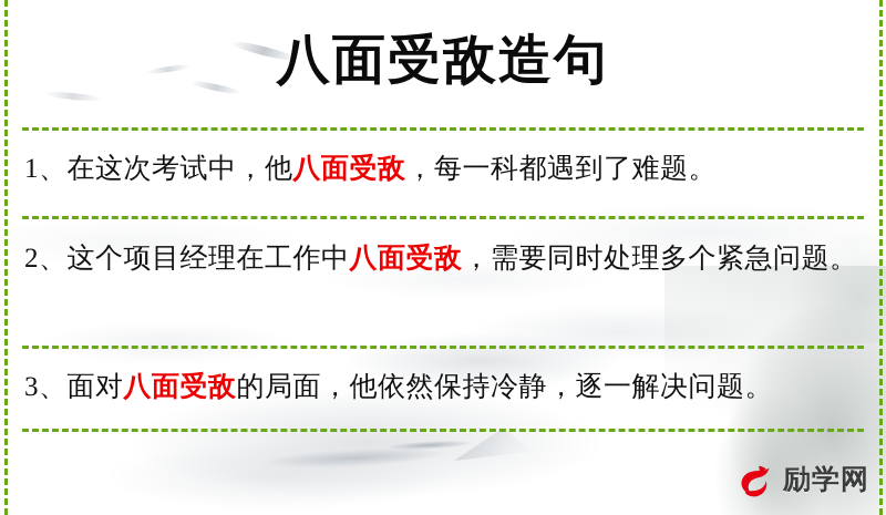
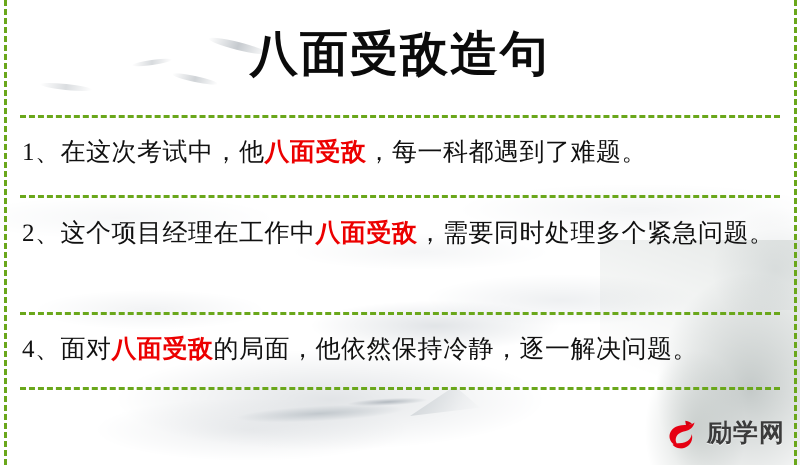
  八面受敌造句
  1、在这次考试中，他八面受敌，每一科都遇到了难题。
  2、这个项目经理在工作中八面受敌，需要同时处理多个紧急问题。
- 3、面对八面受敌的局面，他依然保持冷静，逐一解决问题。
+ 4、面对八面受敌的局面，他依然保持冷静，逐一解决问题。
  励学网
